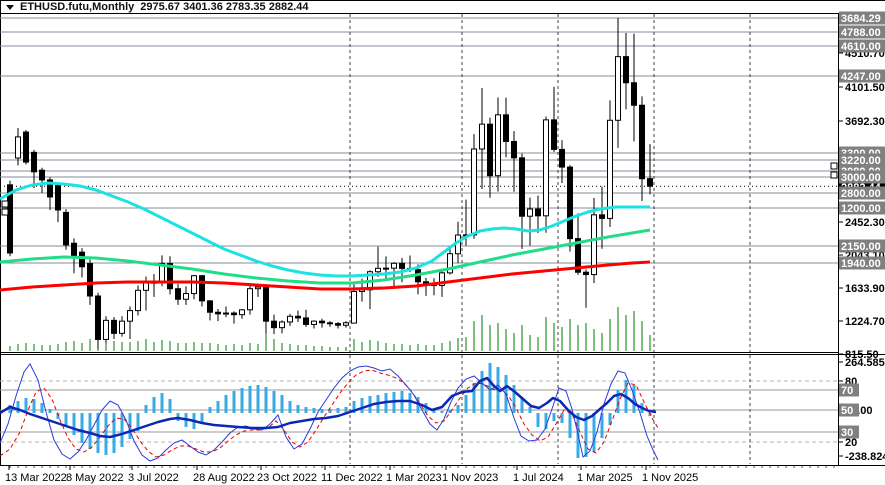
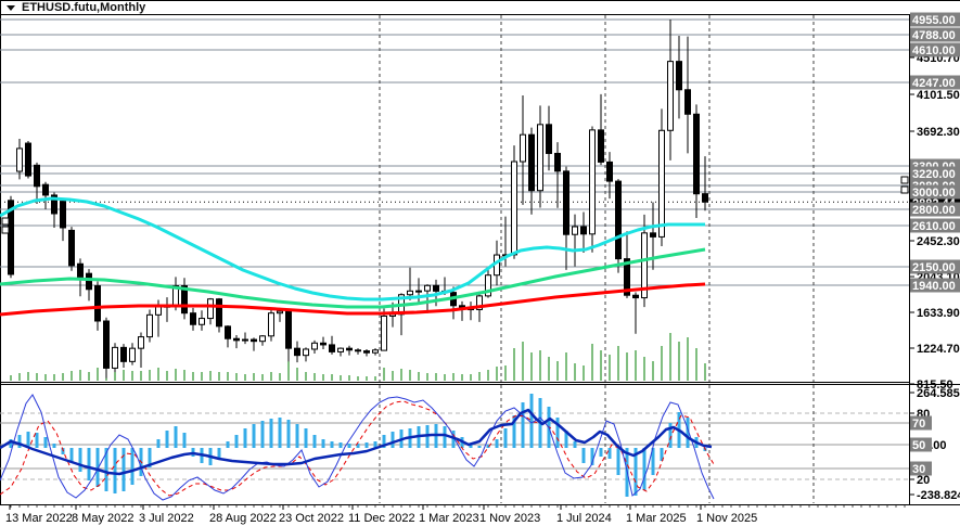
  4510.70
  4101.50
  3692.30
  2452.30
  2043.10
  1633.90
  1224.70
  815.50
- 3684.29
+ 4955.00
  4788.00
  4610.00
  4247.00
  3220.00
  3000.00
  2800.00
- 1200.00
+ 2610.00
  2150.00
  1940.00
  264.585
  80
  20
  -238.82
  70
  50
  30
  13 Mar 2022
  8 May 2022
  3 Jul 2022
  28 Aug 2022
  23 Oct 2022
  11 Dec 2022
  1 Mar 2023
  1 Nov 2023
  1 Jul 2024
  1 Mar 2025
  1 Nov 2025
  ETHUSD.futu,Monthly
- 2975.67 3401.36 2783.35 2882.44
